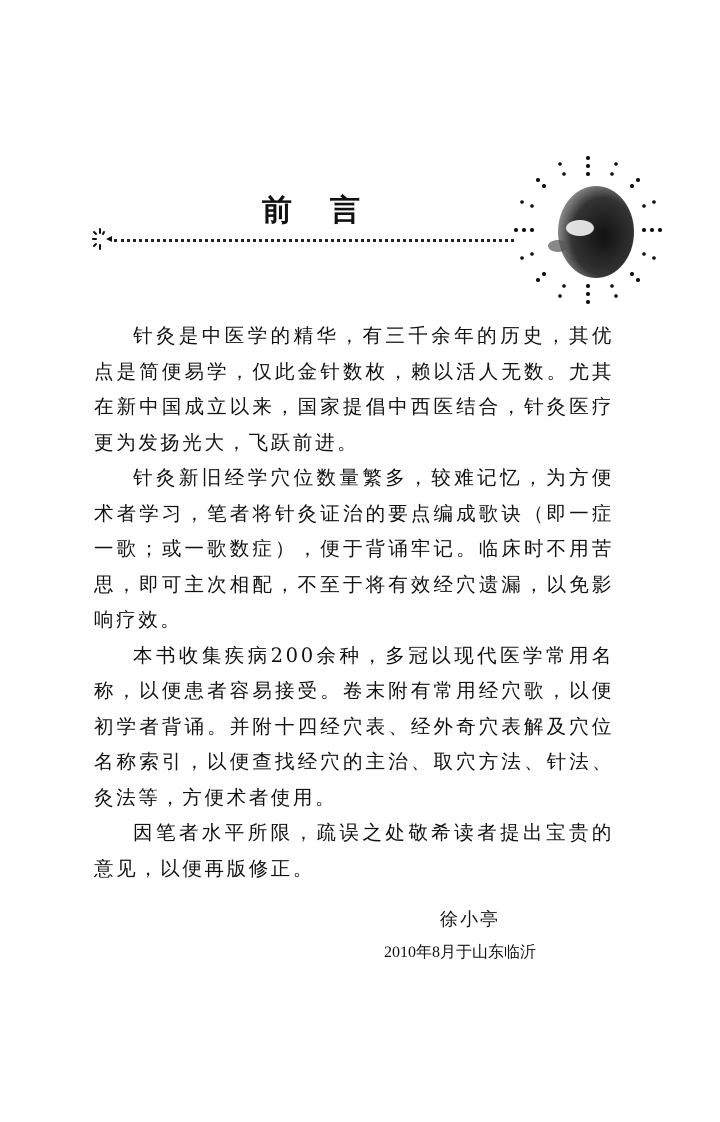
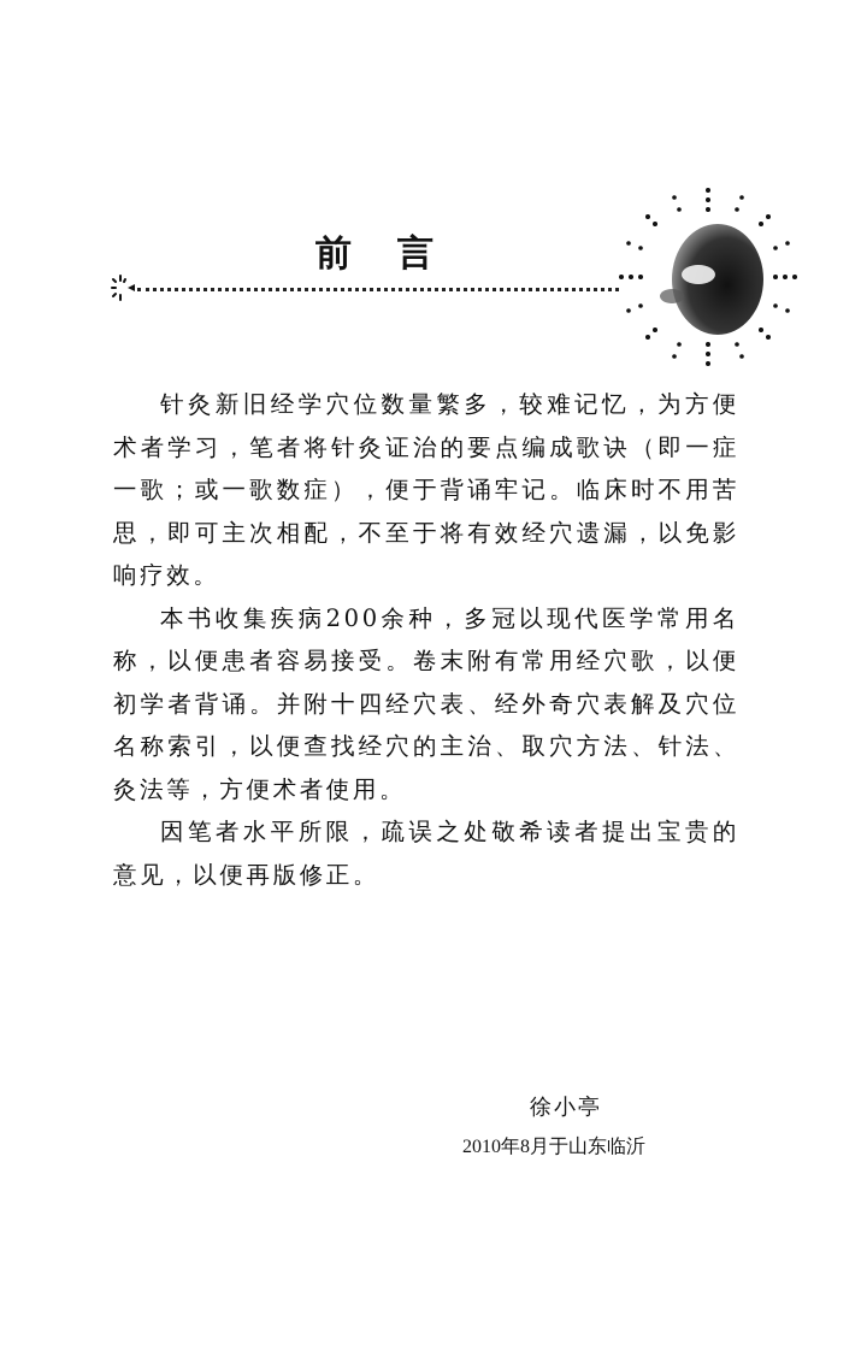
  前言
- 针灸是中医学的精华，有三千余年的历史，其优点是简便易学，仅此金针数枚，赖以活人无数。尤其在新中国成立以来，国家提倡中西医结合，针灸医疗更为发扬光大，飞跃前进。
  针灸新旧经学穴位数量繁多，较难记忆，为方便术者学习，笔者将针灸证治的要点编成歌诀（即一症一歌；或一歌数症），便于背诵牢记。临床时不用苦思，即可主次相配，不至于将有效经穴遗漏，以免影响疗效。
  本书收集疾病200余种，多冠以现代医学常用名称，以便患者容易接受。卷末附有常用经穴歌，以便初学者背诵。并附十四经穴表、经外奇穴表解及穴位名称索引，以便查找经穴的主治、取穴方法、针法、灸法等，方便术者使用。
  因笔者水平所限，疏误之处敬希读者提出宝贵的意见，以便再版修正。
  徐小亭
  2010年8月于山东临沂
